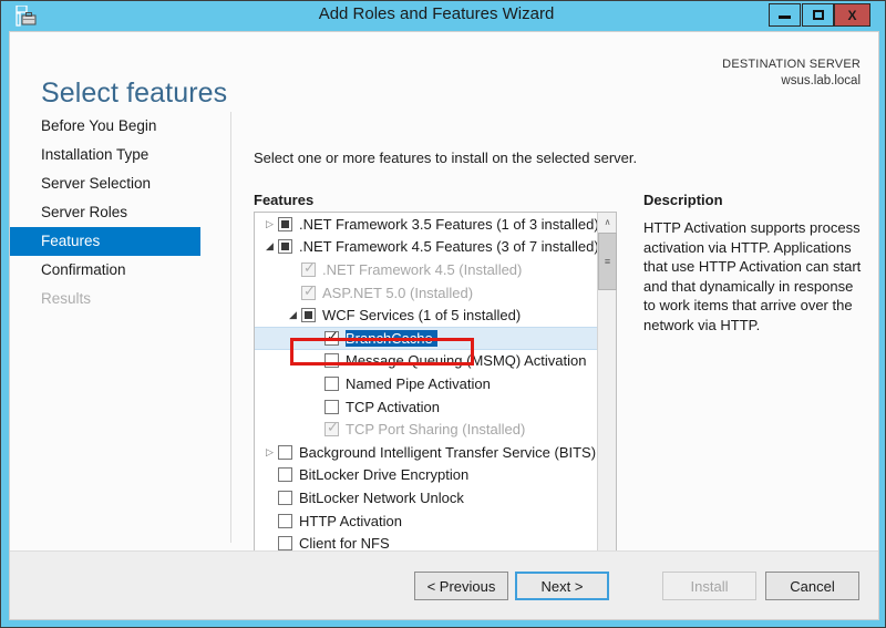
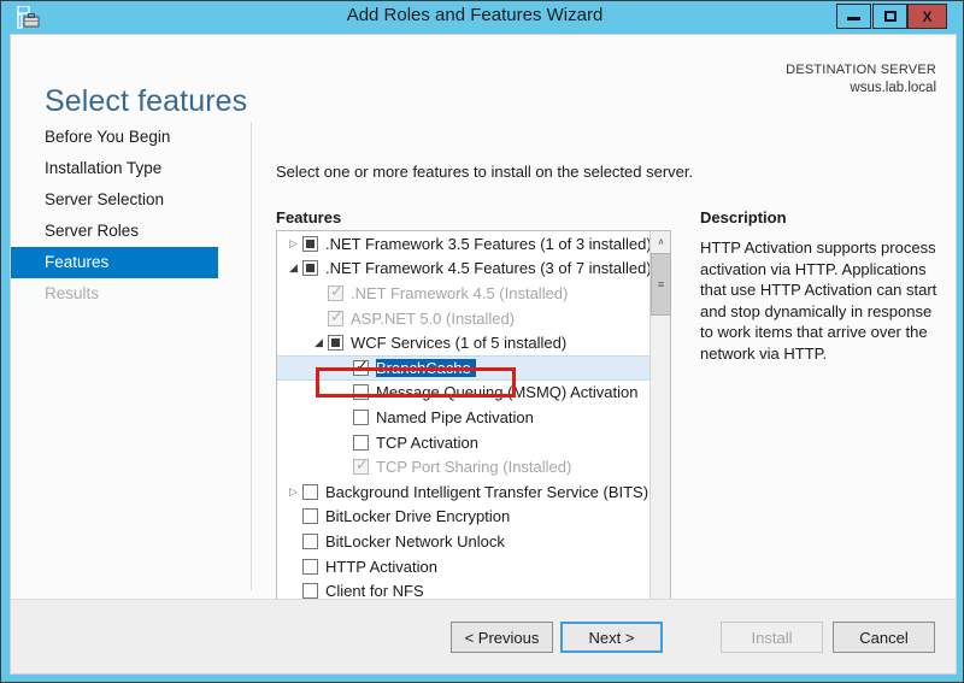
  Add Roles and Features Wizard
  X
  Select features
  DESTINATION SERVER
  wsus.lab.local
  Before You Begin
  Installation Type
  Server Selection
  Server Roles
  Features
- Confirmation
  Results
  Select one or more features to install on the selected server.
  Features
  Description
- HTTP Activation supports process activation via HTTP. Applications that use HTTP Activation can start and that dynamically in response to work items that arrive over the network via HTTP.
+ HTTP Activation supports process activation via HTTP. Applications that use HTTP Activation can start and stop dynamically in response to work items that arrive over the network via HTTP.
  ▷
  .NET Framework 3.5 Features (1 of 3 installed
  ◢
  .NET Framework 4.5 Features (3 of 7 installed
  ✓
  .NET Framework 4.5 (Installed)
  ✓
  ASP.NET 5.0 (Installed)
  ◢
  WCF Services (1 of 5 installed)
  ✓
  BranchCache
  Message Queuing (MSMQ) Activation
  Named Pipe Activation
  TCP Activation
  ✓
  TCP Port Sharing (Installed)
  ▷
  Background Intelligent Transfer Service (BITS)
  BitLocker Drive Encryption
  BitLocker Network Unlock
  HTTP Activation
  Client for NFS
  ∧
  ≡
  < Previous
  Next >
  Install
  Cancel
